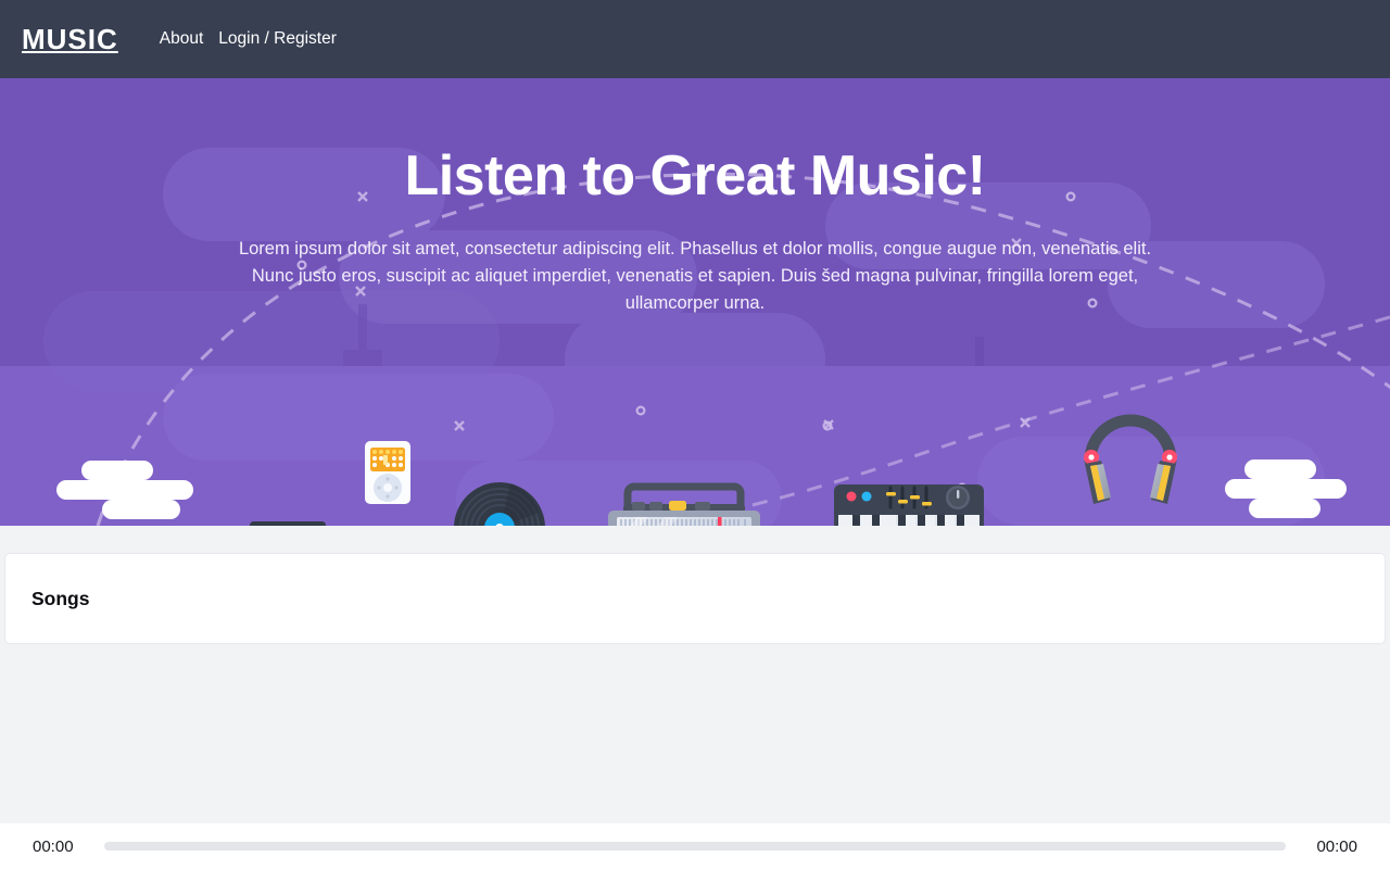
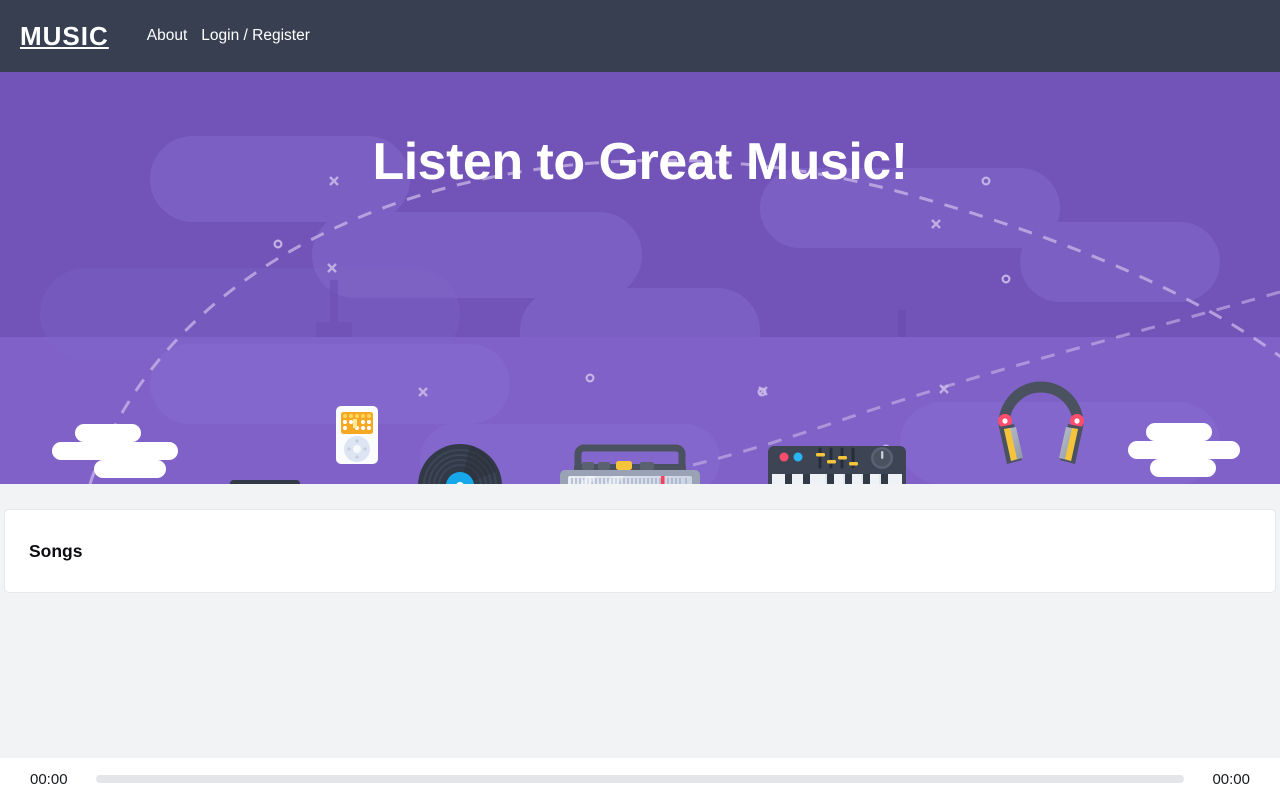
  MUSIC
  About
  Login / Register
  Listen to Great Music!
- Lorem ipsum dolor sit amet, consectetur adipiscing elit. Phasellus et dolor mollis, congue augue non, venenatis elit. Nunc justo eros, suscipit ac aliquet imperdiet, venenatis et sapien. Duis šed magna pulvinar, fringilla lorem eget, ullamcorper urna.
  Songs
  00:00
  00:00
